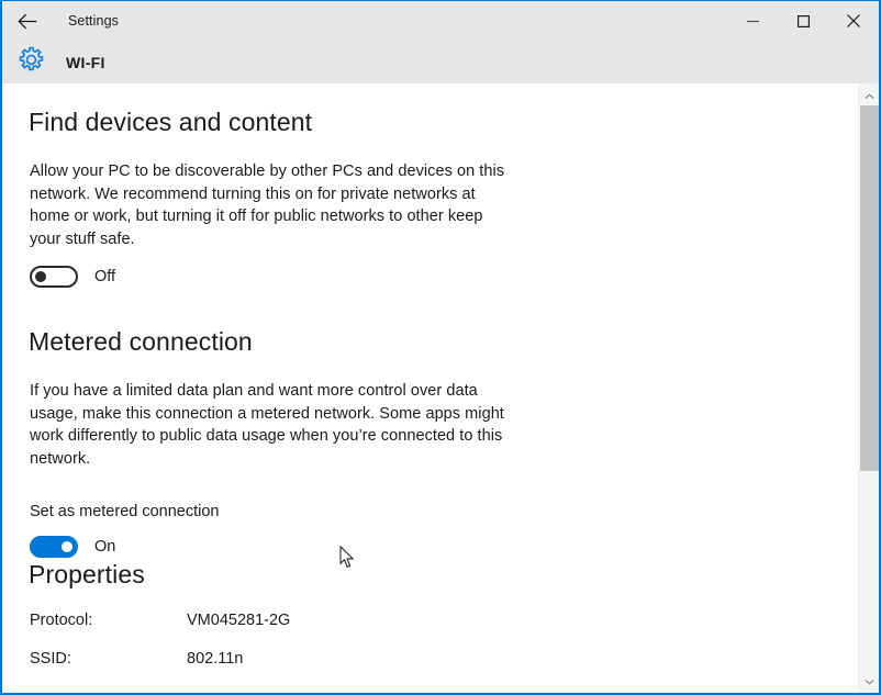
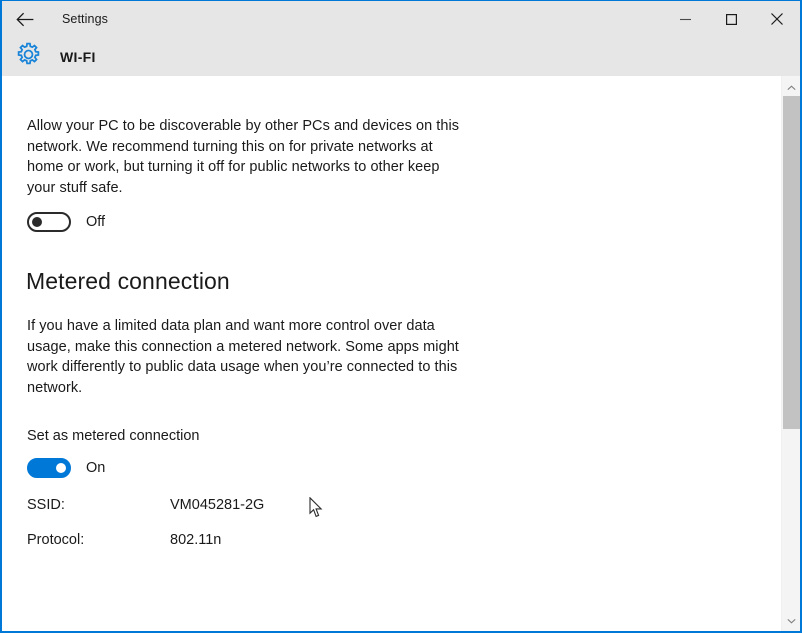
  Settings
  WI-FI
- Find devices and content
  Allow your PC to be discoverable by other PCs and devices on this network. We recommend turning this on for private networks at home or work, but turning it off for public networks to other keep your stuff safe.
  Off
  Metered connection
  If you have a limited data plan and want more control over data usage, make this connection a metered network. Some apps might work differently to public data usage when you’re connected to this network.
  Set as metered connection
  On
- Properties
- Protocol:
+ SSID:
  VM045281-2G
- SSID:
+ Protocol:
  802.11n
